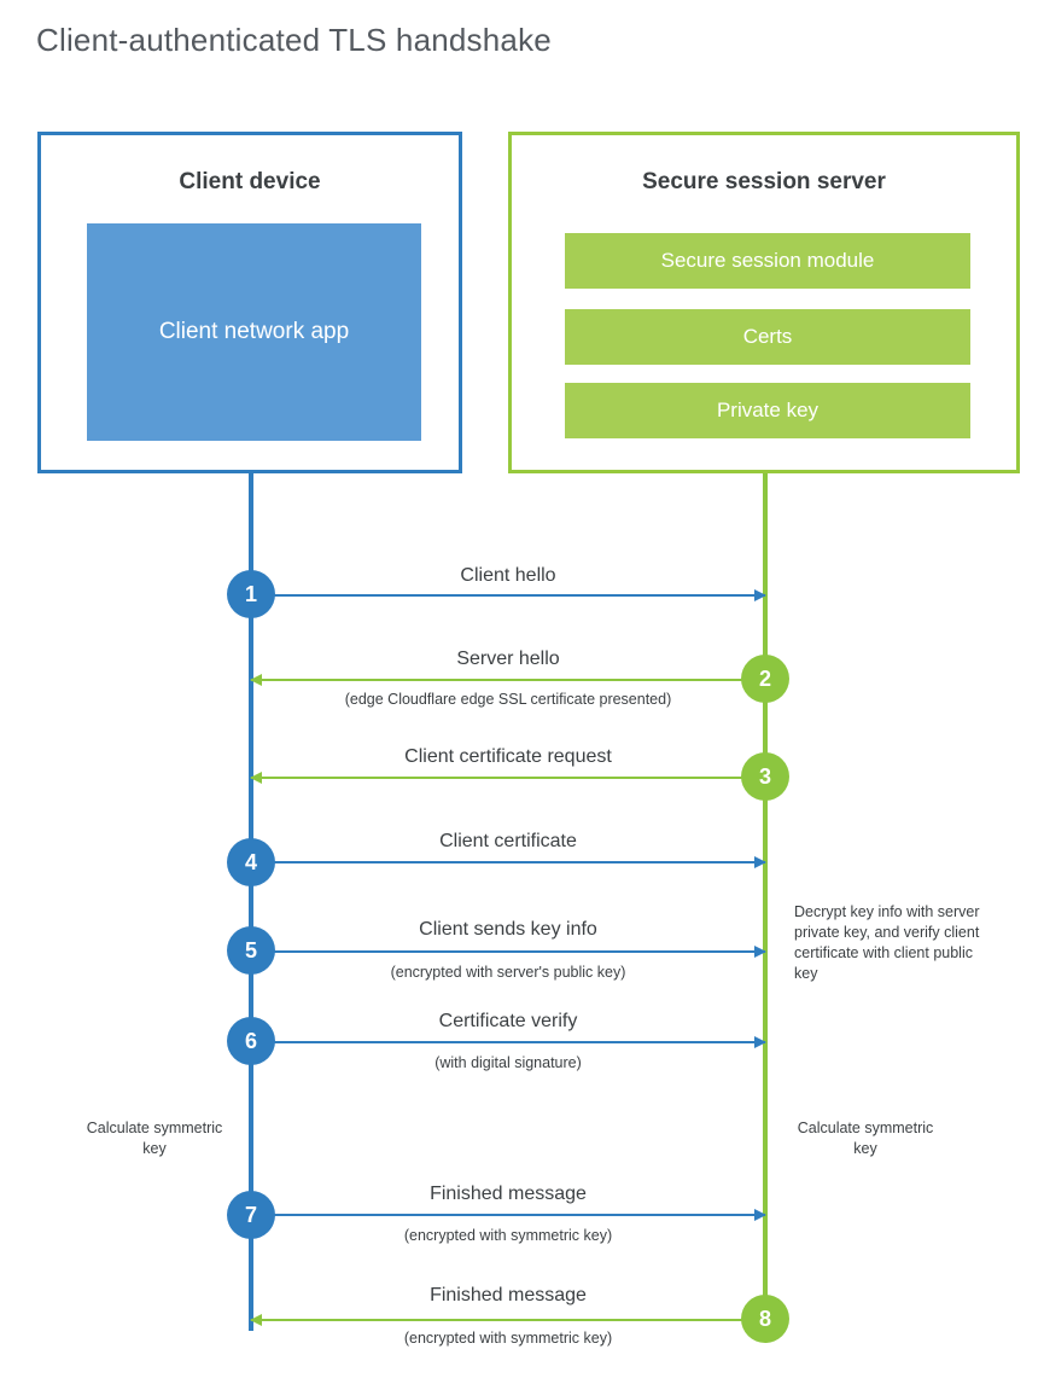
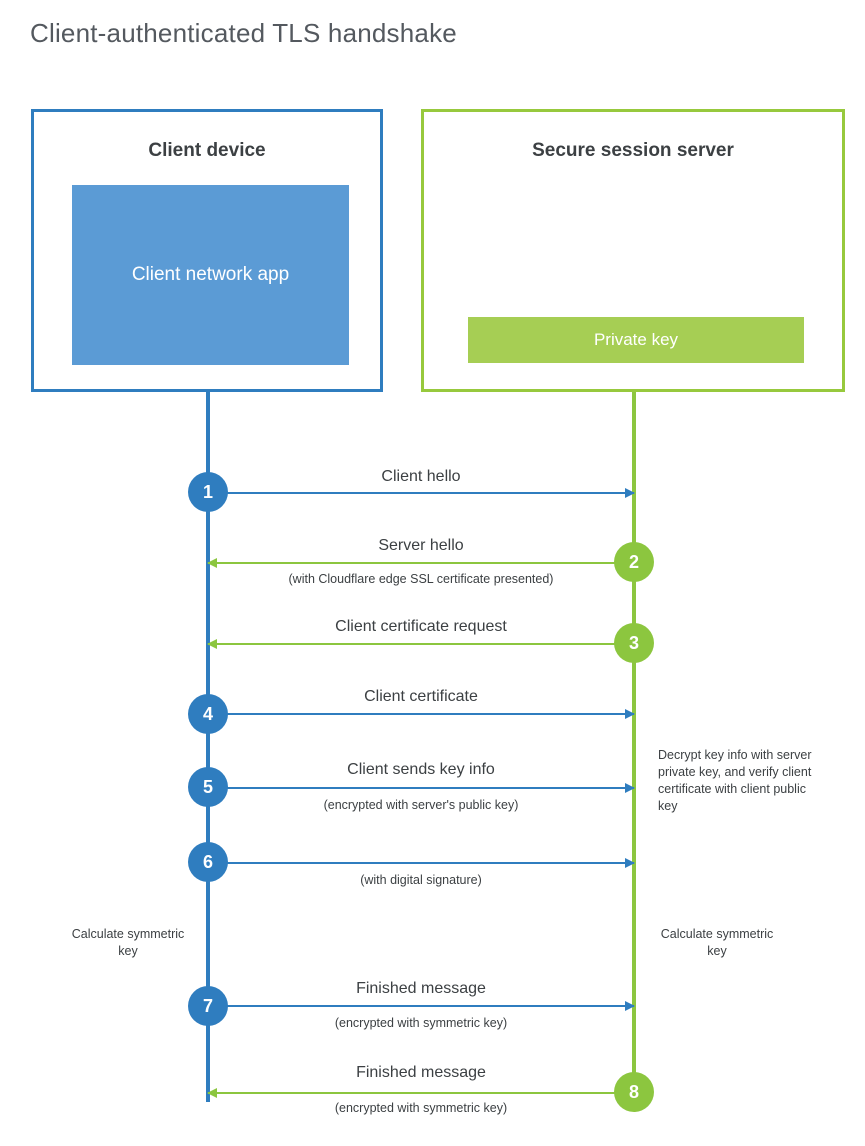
  Client-authenticated TLS handshake
  Client device
  Client network app
  Secure session server
- Secure session module
- Certs
  Private key
  Client hello
  1
  Server hello
- (edge Cloudflare edge SSL certificate presented)
+ (with Cloudflare edge SSL certificate presented)
  2
  Client certificate request
  3
  Client certificate
  4
  Client sends key info
  (encrypted with server's public key)
  5
  Decrypt key info with server private key, and verify client certificate with client public key
- Certificate verify
  (with digital signature)
  6
  Calculate symmetric key
  Calculate symmetric key
  Finished message
  (encrypted with symmetric key)
  7
  Finished message
  (encrypted with symmetric key)
  8
